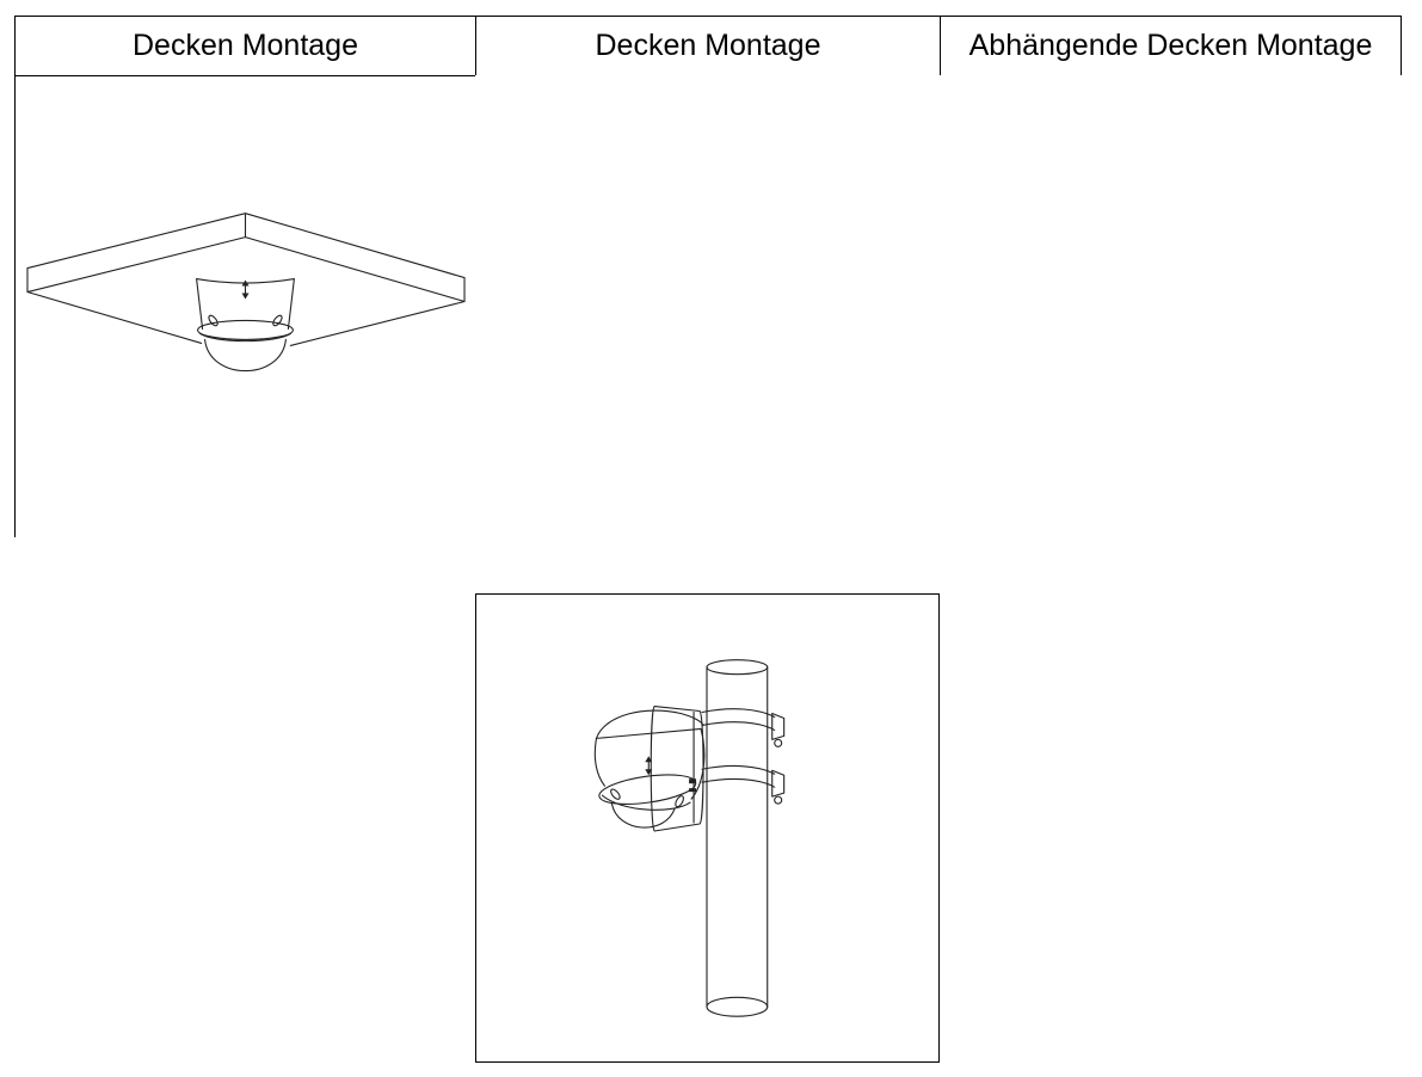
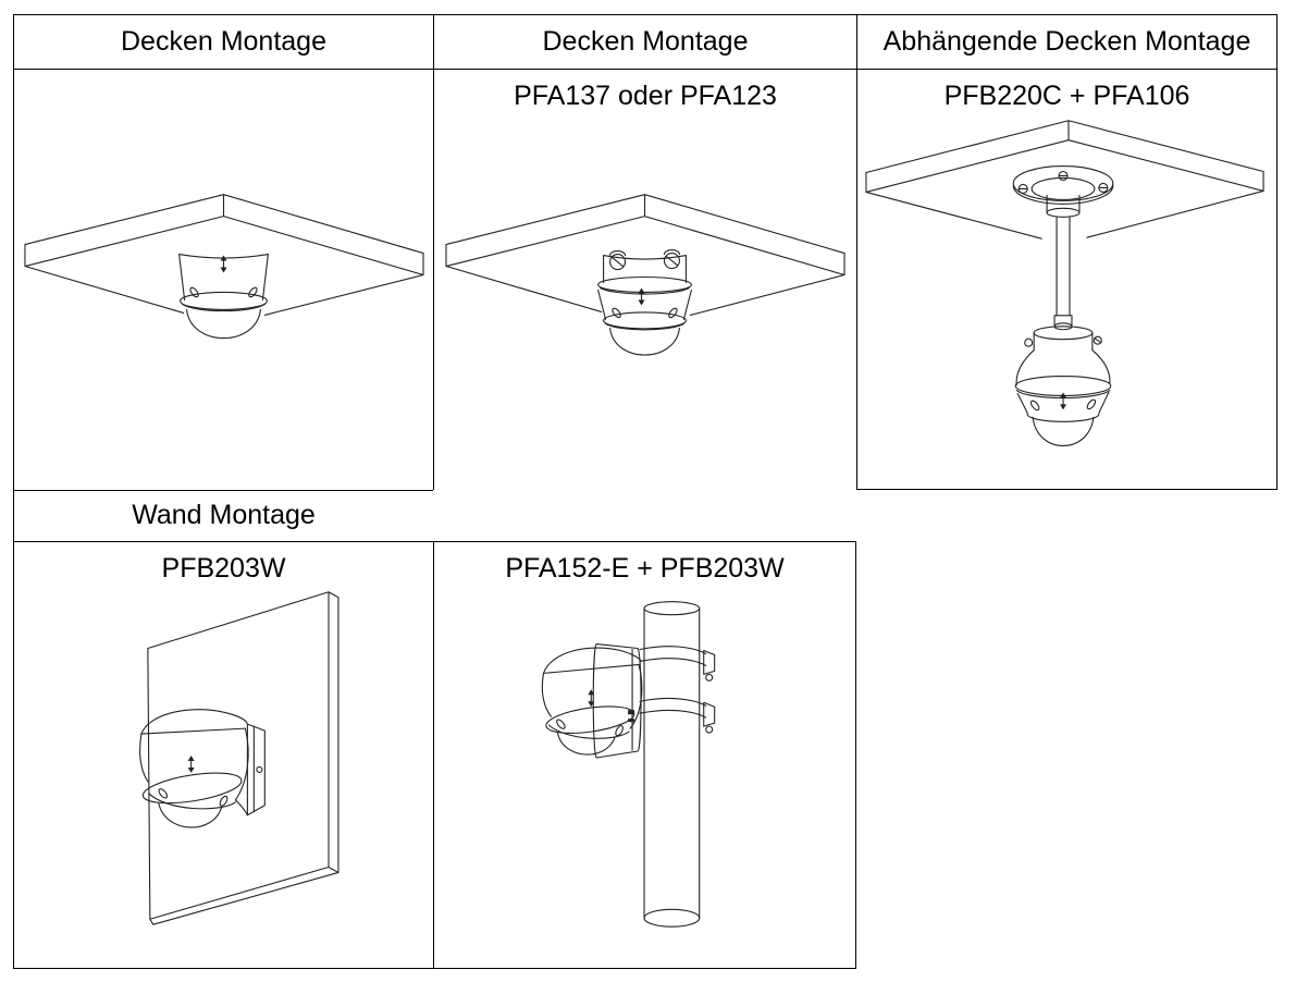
  Decken Montage
  Decken Montage
  Abhängende Decken Montage
+ PFA137 oder PFA123
+ PFB220C + PFA106
+ Wand Montage
+ PFB203W
+ PFA152-E + PFB203W
